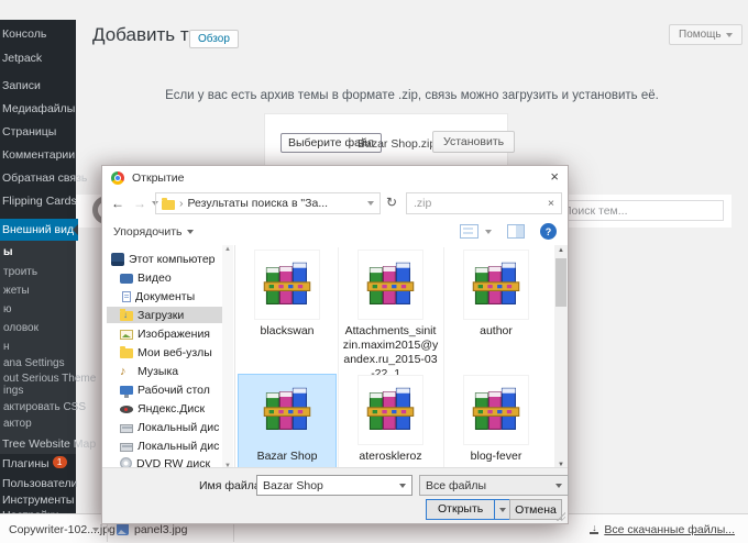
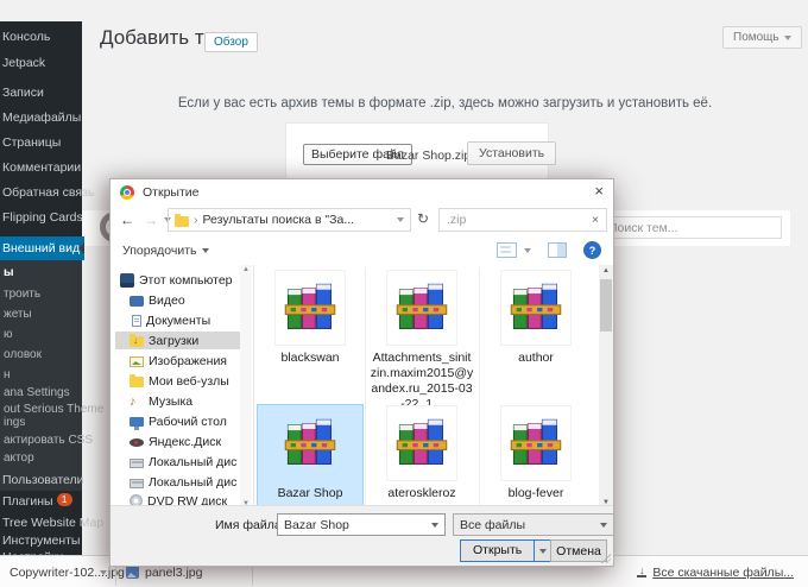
  Консоль
  Jetpack
  Записи
  Медиафайлы
  Страницы
  Комментарии
  Обратная связь
  Flipping Cards
  Внешний вид
  ы
  троить
  жеты
  ю
  оловок
  н
  ana Settings
  out Serious Theme
  ings
  актировать CSS
  актор
- Tree Website Map
+ Пользователи
  Плагины 1
- Пользователи
+ Tree Website Map
  Инструменты
  Добавить т
  Обзор
  Помощь
- Если у вас есть архив темы в формате .zip, связь можно загрузить и установить её.
+ Если у вас есть архив темы в формате .zip, здесь можно загрузить и установить её.
  Выберите файл
  Bazar Shop.zi
  Установить
  оиск тем...
  Copywriter-102....jg
  panel3.jpg
  ↓
  Все скачанные файлы...
  Открытие
  ×
  ←
  →
  ›
  Результаты поиска в "За...
  ↻
  .zip
  ×
  Упорядочить
  ?
  Этот компьютер
  Видео
  Документы
  Загрузки
  Изображения
  Мои веб-узлы
  ♪
  Музыка
  Рабочий стол
  Яндекс.Диск
  Локальный дис
  Локальный дис
  DVD RW диск
  blackswan
  Attachments_sinitzin.maxim2015@yandex.ru_2015-03
  author
  Bazar Shop
  ateroskleroz
  blog-fever
  Имя файл
  Bazar Shop
  Все файлы
  Открыть
  Отмена
